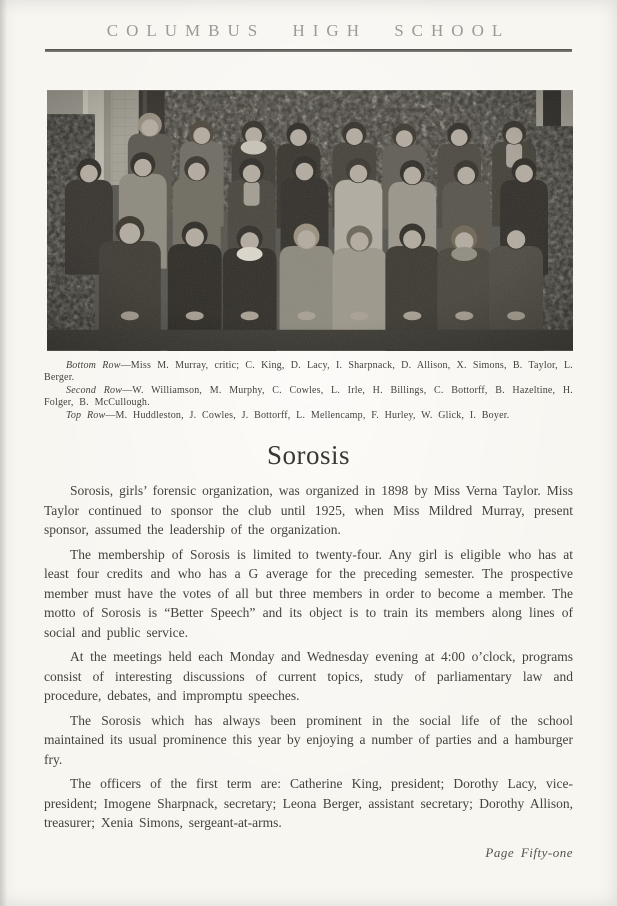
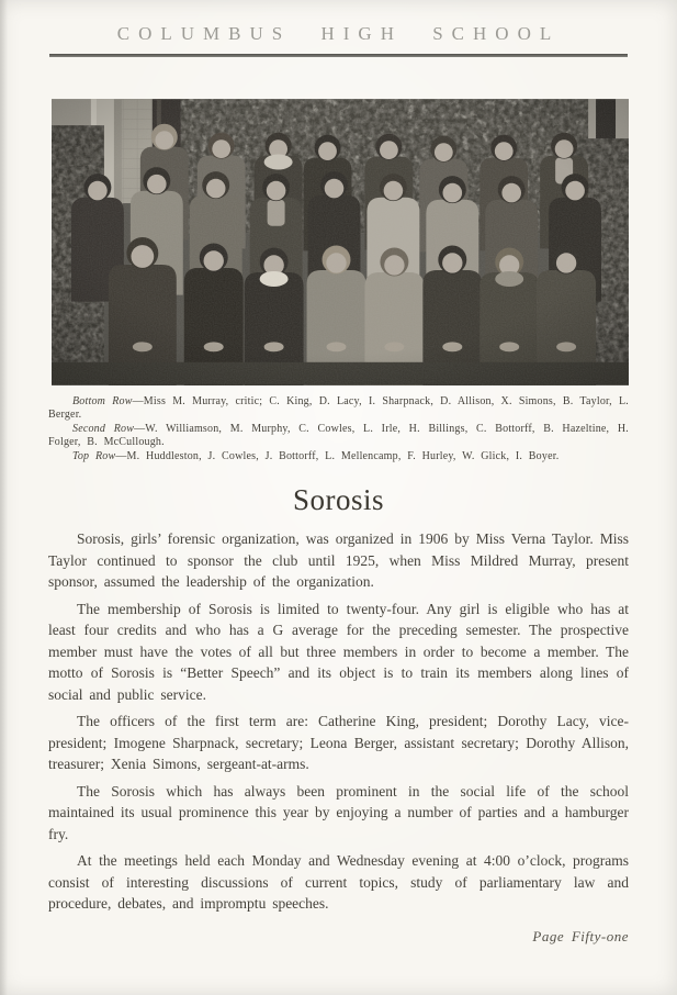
  COLUMBUS HIGH SCHOOL
  Bottom Row—Miss M. Murray, critic; C. King, D. Lacy, I. Sharpnack, D. Allison, X. Simons, B. Taylor, L. Berger.
  Second Row—W. Williamson, M. Murphy, C. Cowles, L. Irle, H. Billings, C. Bottorff, B. Hazeltine, H. Folger, B. McCullough.
  Top Row—M. Huddleston, J. Cowles, J. Bottorff, L. Mellencamp, F. Hurley, W. Glick, I. Boyer.
  Sorosis
- Sorosis, girls’ forensic organization, was organized in 1898 by Miss Verna Taylor. Miss Taylor continued to sponsor the club until 1925, when Miss Mildred Murray, present sponsor, assumed the leadership of the organization.
+ Sorosis, girls’ forensic organization, was organized in 1906 by Miss Verna Taylor. Miss Taylor continued to sponsor the club until 1925, when Miss Mildred Murray, present sponsor, assumed the leadership of the organization.
  The membership of Sorosis is limited to twenty-four. Any girl is eligible who has at least four credits and who has a G average for the preceding semester. The prospective member must have the votes of all but three members in order to become a member. The motto of Sorosis is “Better Speech” and its object is to train its members along lines of social and public service.
- At the meetings held each Monday and Wednesday evening at 4:00 o’clock, programs consist of interesting discussions of current topics, study of parliamentary law and procedure, debates, and impromptu speeches.
+ The officers of the first term are: Catherine King, president; Dorothy Lacy, vice-president; Imogene Sharpnack, secretary; Leona Berger, assistant secretary; Dorothy Allison, treasurer; Xenia Simons, sergeant-at-arms.
  The Sorosis which has always been prominent in the social life of the school maintained its usual prominence this year by enjoying a number of parties and a hamburger fry.
- The officers of the first term are: Catherine King, president; Dorothy Lacy, vice-president; Imogene Sharpnack, secretary; Leona Berger, assistant secretary; Dorothy Allison, treasurer; Xenia Simons, sergeant-at-arms.
+ At the meetings held each Monday and Wednesday evening at 4:00 o’clock, programs consist of interesting discussions of current topics, study of parliamentary law and procedure, debates, and impromptu speeches.
  Page Fifty-one
